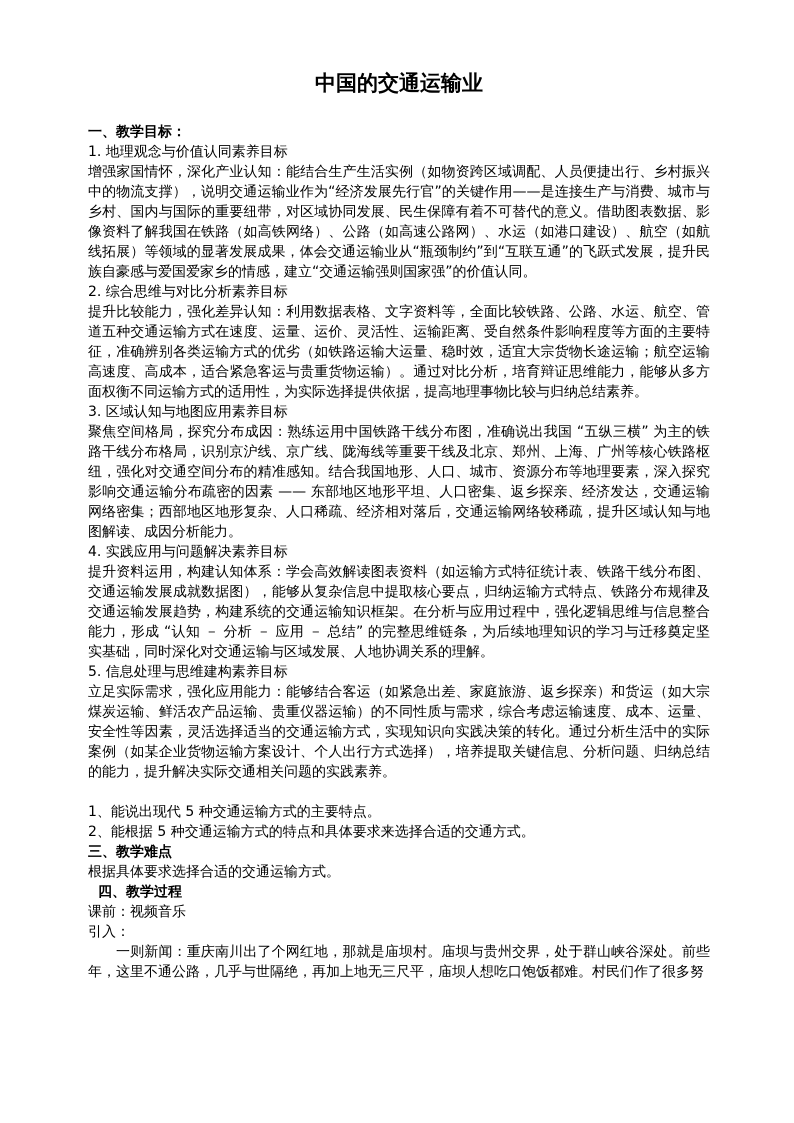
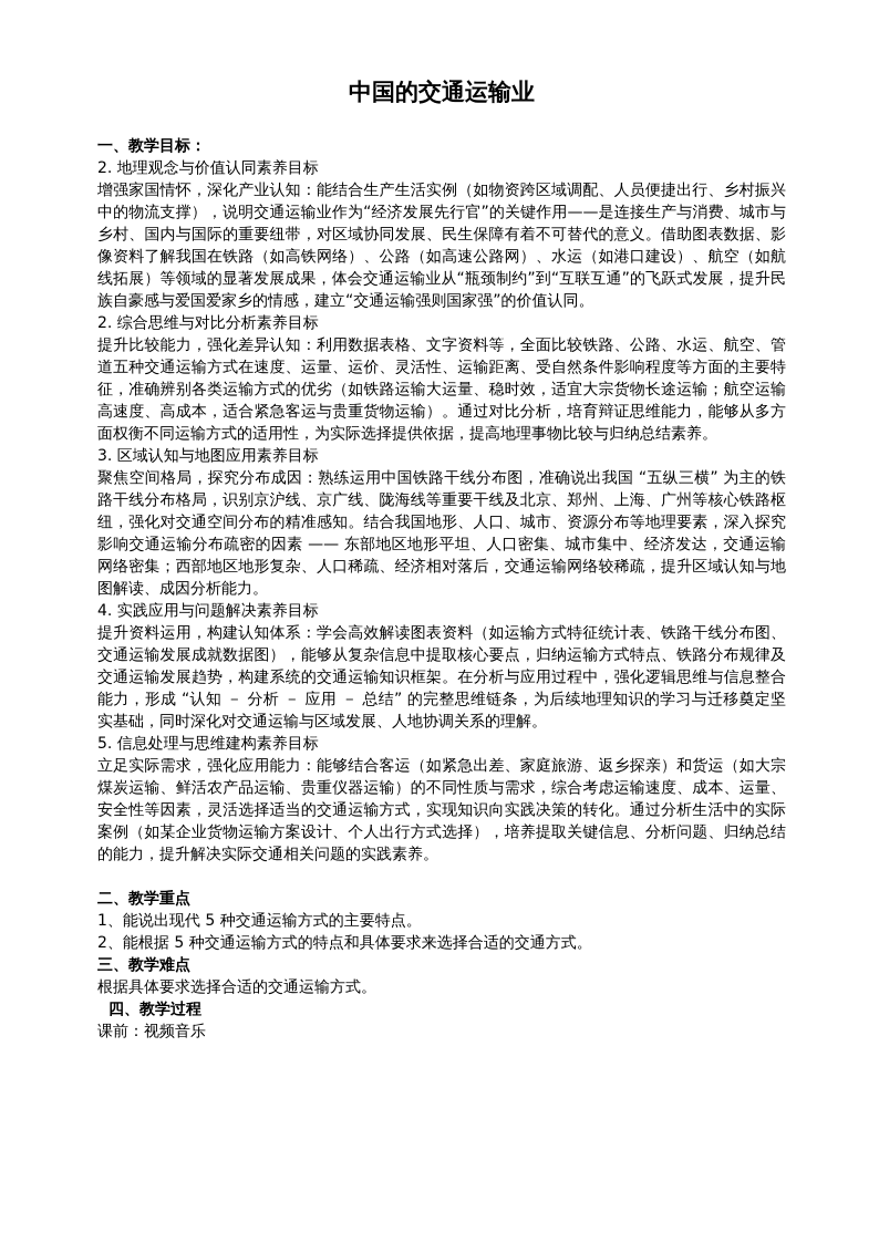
  中国的交通运输业
  一、教学目标：
- 1. 地理观念与价值认同素养目标
+ 2. 地理观念与价值认同素养目标
  增强家国情怀，深化产业认知：能结合生产生活实例（如物资跨区域调配、人员便捷出行、乡村振兴中的物流支撑），说明交通运输业作为“经济发展先行官”的关键作用——是连接生产与消费、城市与乡村、国内与国际的重要纽带，对区域协同发展、民生保障有着不可替代的意义。借助图表数据、影像资料了解我国在铁路（如高铁网络）、公路（如高速公路网）、水运（如港口建设）、航空（如航线拓展）等领域的显著发展成果，体会交通运输业从“瓶颈制约”到“互联互通”的飞跃式发展，提升民族自豪感与爱国爱家乡的情感，建立“交通运输强则国家强”的价值认同。
  2. 综合思维与对比分析素养目标
  提升比较能力，强化差异认知：利用数据表格、文字资料等，全面比较铁路、公路、水运、航空、管道五种交通运输方式在速度、运量、运价、灵活性、运输距离、受自然条件影响程度等方面的主要特征，准确辨别各类运输方式的优劣（如铁路运输大运量、稳时效，适宜大宗货物长途运输；航空运输高速度、高成本，适合紧急客运与贵重货物运输）。通过对比分析，培育辩证思维能力，能够从多方面权衡不同运输方式的适用性，为实际选择提供依据，提高地理事物比较与归纳总结素养。
  3. 区域认知与地图应用素养目标
- 聚焦空间格局，探究分布成因：熟练运用中国铁路干线分布图，准确说出我国 “五纵三横” 为主的铁路干线分布格局，识别京沪线、京广线、陇海线等重要干线及北京、郑州、上海、广州等核心铁路枢纽，强化对交通空间分布的精准感知。结合我国地形、人口、城市、资源分布等地理要素，深入探究影响交通运输分布疏密的因素 —— 东部地区地形平坦、人口密集、返乡探亲、经济发达，交通运输网络密集；西部地区地形复杂、人口稀疏、经济相对落后，交通运输网络较稀疏，提升区域认知与地图解读、成因分析能力。
+ 聚焦空间格局，探究分布成因：熟练运用中国铁路干线分布图，准确说出我国 “五纵三横” 为主的铁路干线分布格局，识别京沪线、京广线、陇海线等重要干线及北京、郑州、上海、广州等核心铁路枢纽，强化对交通空间分布的精准感知。结合我国地形、人口、城市、资源分布等地理要素，深入探究影响交通运输分布疏密的因素 —— 东部地区地形平坦、人口密集、城市集中、经济发达，交通运输网络密集；西部地区地形复杂、人口稀疏、经济相对落后，交通运输网络较稀疏，提升区域认知与地图解读、成因分析能力。
  4. 实践应用与问题解决素养目标
  提升资料运用，构建认知体系：学会高效解读图表资料（如运输方式特征统计表、铁路干线分布图、交通运输发展成就数据图），能够从复杂信息中提取核心要点，归纳运输方式特点、铁路分布规律及交通运输发展趋势，构建系统的交通运输知识框架。在分析与应用过程中，强化逻辑思维与信息整合能力，形成 “认知 － 分析 － 应用 － 总结” 的完整思维链条，为后续地理知识的学习与迁移奠定坚实基础，同时深化对交通运输与区域发展、人地协调关系的理解。
  5. 信息处理与思维建构素养目标
  立足实际需求，强化应用能力：能够结合客运（如紧急出差、家庭旅游、返乡探亲）和货运（如大宗煤炭运输、鲜活农产品运输、贵重仪器运输）的不同性质与需求，综合考虑运输速度、成本、运量、安全性等因素，灵活选择适当的交通运输方式，实现知识向实践决策的转化。通过分析生活中的实际案例（如某企业货物运输方案设计、个人出行方式选择），培养提取关键信息、分析问题、归纳总结的能力，提升解决实际交通相关问题的实践素养。
+ 二、教学重点
  1、能说出现代 5 种交通运输方式的主要特点。
  2、能根据 5 种交通运输方式的特点和具体要求来选择合适的交通方式。
  三、教学难点
  根据具体要求选择合适的交通运输方式。
  四、教学过程
  课前：视频音乐
- 引入：
- 一则新闻：重庆南川出了个网红地，那就是庙坝村。庙坝与贵州交界，处于群山峡谷深处。前些年，这里不通公路，几乎与世隔绝，再加上地无三尺平，庙坝人想吃口饱饭都难。村民们作了很多努
